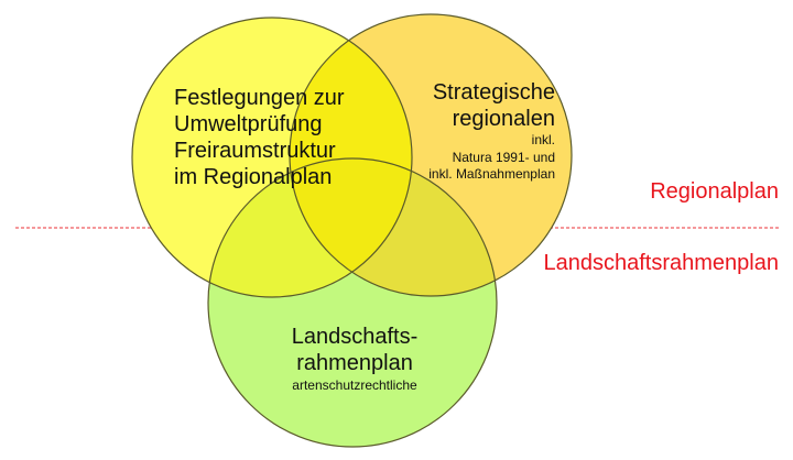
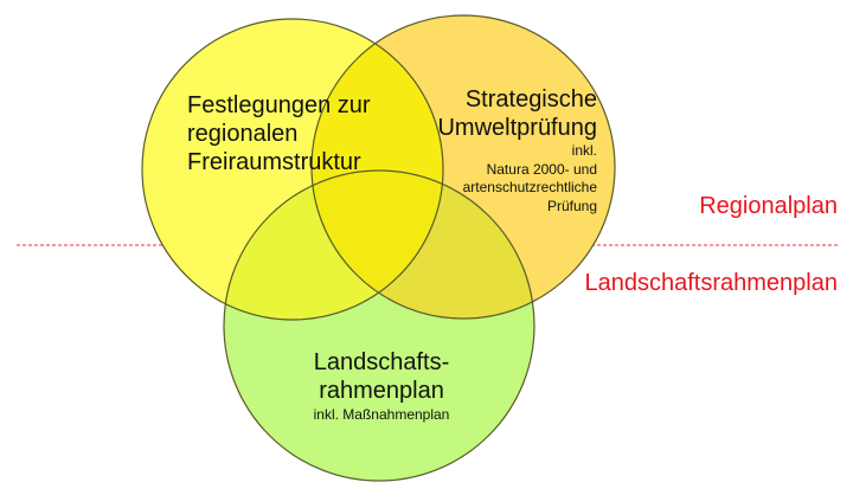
  Festlegungen zur
- Umweltprüfung
+ regionalen
  Freiraumstruktur
- im Regionalplan
  Strategische
- regionalen
+ Umweltprüfung
  inkl.
- Natura 1991- und
+ Natura 2000- und
- inkl. Maßnahmenplan
+ artenschutzrechtliche
+ Prüfung
  Landschafts-
  rahmenplan
- artenschutzrechtliche
+ inkl. Maßnahmenplan
  Regionalplan
  Landschaftsrahmenplan
